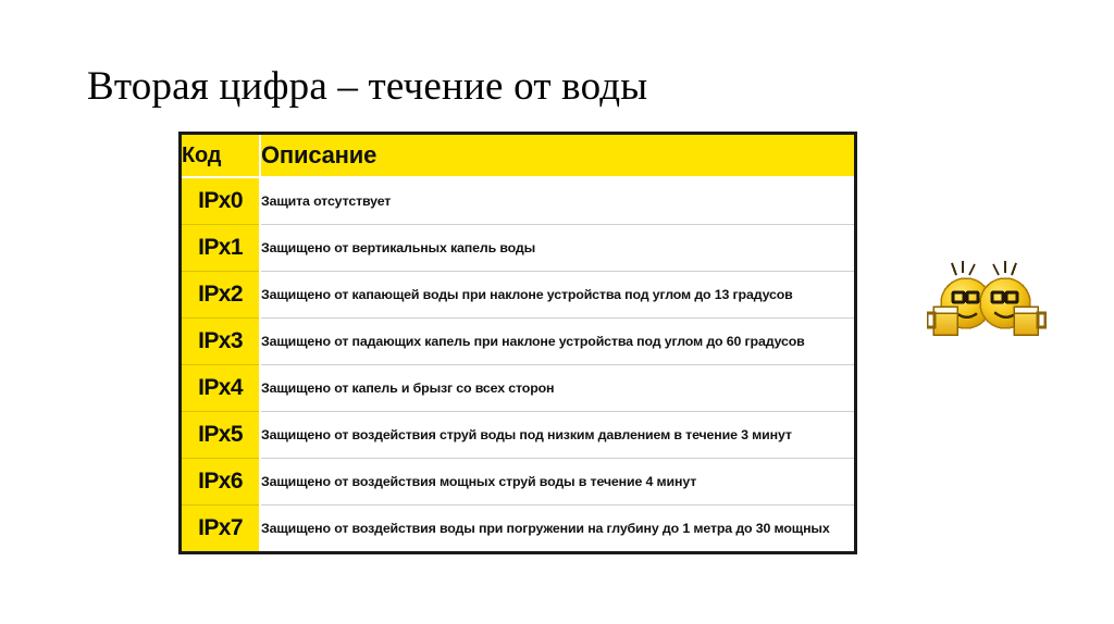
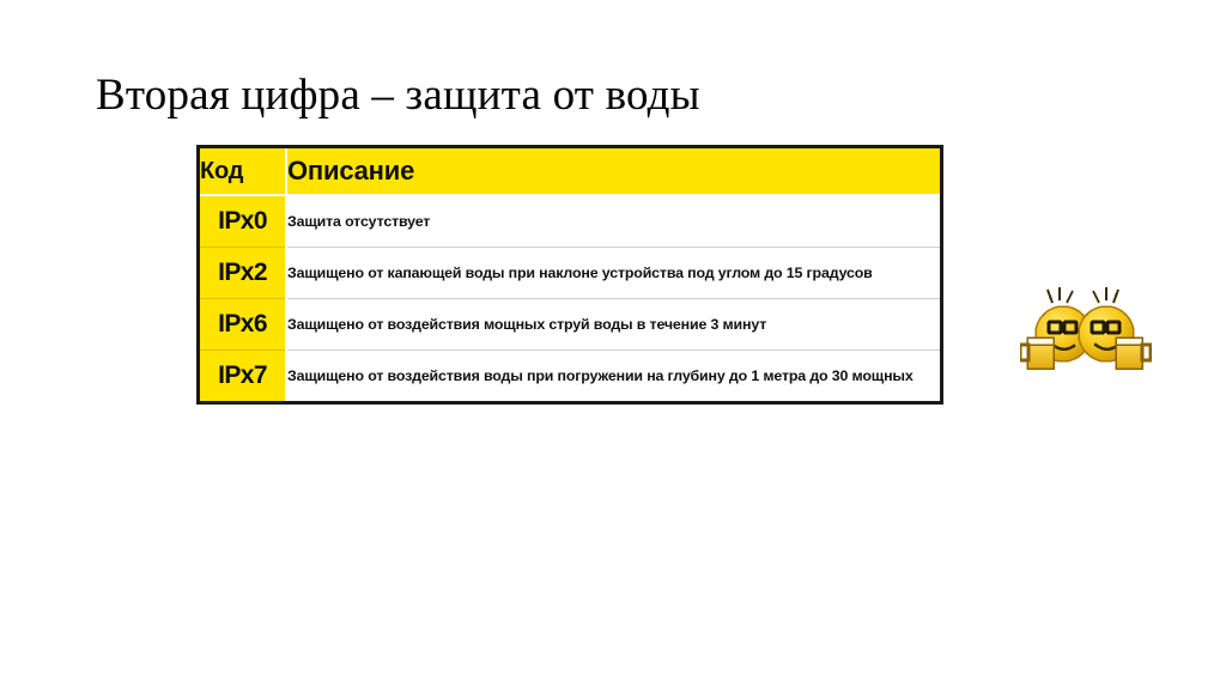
- Вторая цифра – течение от воды
+ Вторая цифра – защита от воды
  Код	Описание
  IPx0	Защита отсутствует
- IPx1	Защищено от вертикальных капель воды
- IPx2	Защищено от капающей воды при наклоне устройства под углом до 13 градусов
+ IPx2	Защищено от капающей воды при наклоне устройства под углом до 15 градусов
- IPx3	Защищено от падающих капель при наклоне устройства под углом до 60 градусов
- IPx4	Защищено от капель и брызг со всех сторон
- IPx5	Защищено от воздействия струй воды под низким давлением в течение 3 минут
- IPx6	Защищено от воздействия мощных струй воды в течение 4 минут
+ IPx6	Защищено от воздействия мощных струй воды в течение 3 минут
  IPx7	Защищено от воздействия воды при погружении на глубину до 1 метра до 30 мощных
